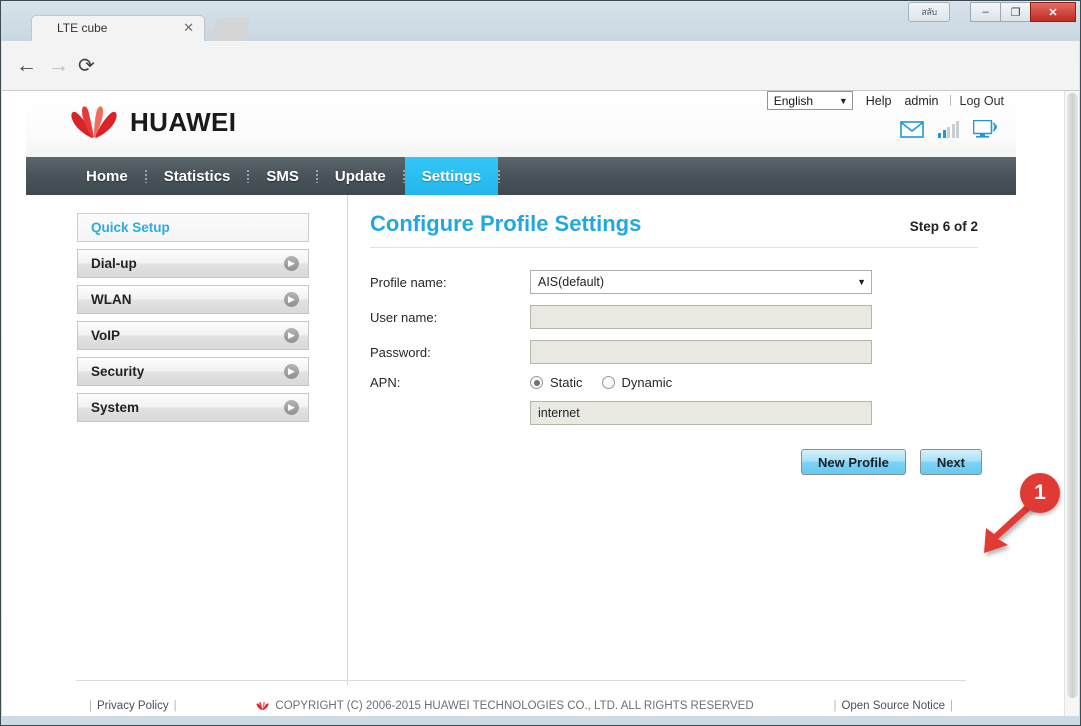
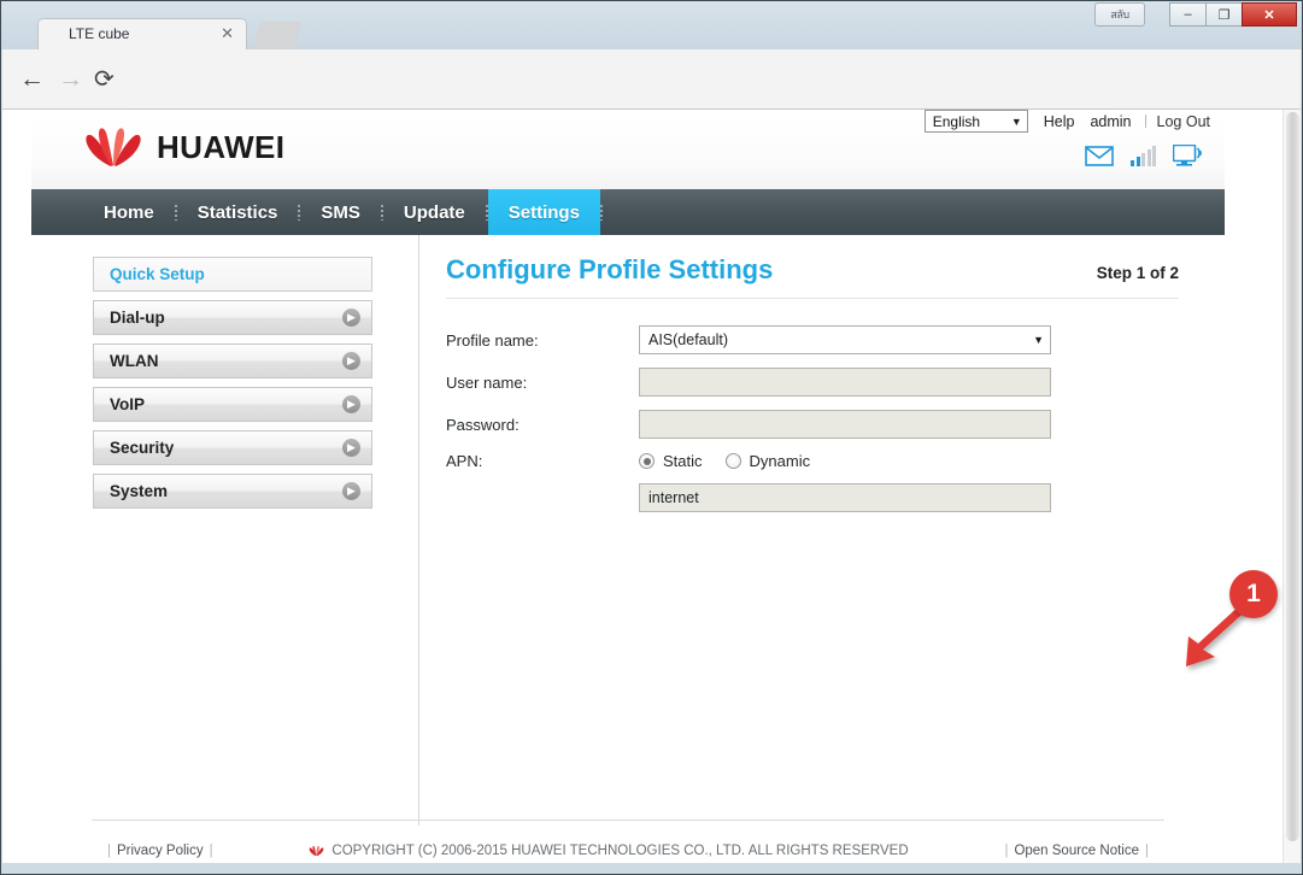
  LTE cube
  ✕
  สลับ
  –
  ❐
  ✕
  ←
  →
  ⟳
  HUAWEI
  English
  ▼
  Help
  admin
  Log Out
  Home
  Statistics
  SMS
  Update
  Settings
  Quick Setup
  Dial-up
  ▶
  WLAN
  ▶
  VoIP
  ▶
  Security
  ▶
  System
  ▶
  Configure Profile Settings
- Step 6 of 2
+ Step 1 of 2
  Profile name:
  AIS(default)
  ▼
  User name:
  Password:
  APN:
  Static
  Dynamic
  internet
- New Profile
- Next
  | Privacy Policy |
  COPYRIGHT (C) 2006-2015 HUAWEI TECHNOLOGIES CO., LTD. ALL RIGHTS RESERVED
  | Open Source Notice |
  1
